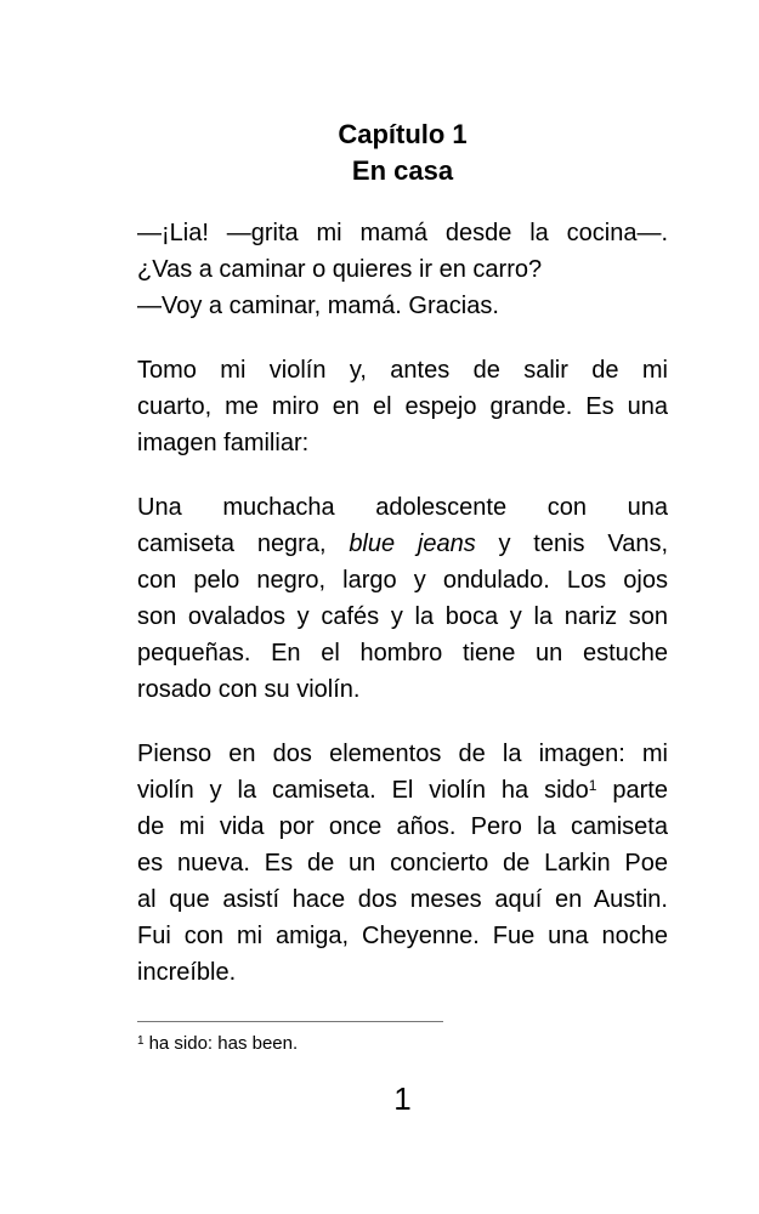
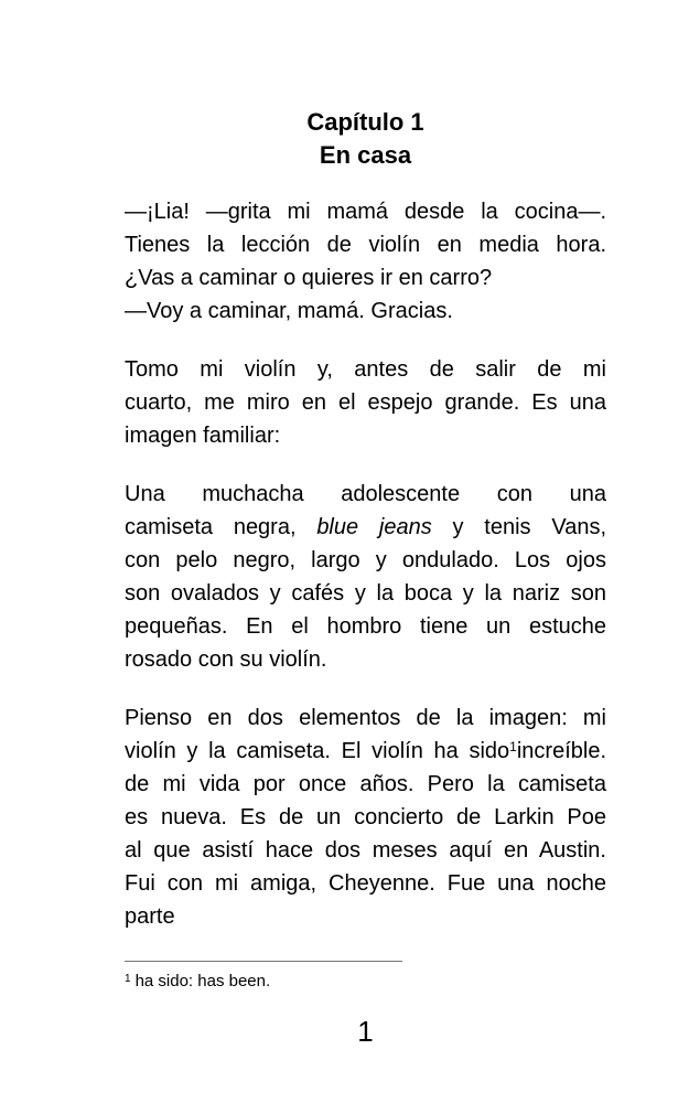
  Capítulo 1
  En casa
  —¡Lia! —grita mi mamá desde la cocina—.
+ Tienes la lección de violín en media hora.
  ¿Vas a caminar o quieres ir en carro?
  —Voy a caminar, mamá. Gracias.
  Tomo mi violín y, antes de salir de mi
  cuarto, me miro en el espejo grande. Es una
  imagen familiar:
  Una muchacha adolescente con una
  camiseta negra, blue jeans y tenis Vans,
  con pelo negro, largo y ondulado. Los ojos
  son ovalados y cafés y la boca y la nariz son
  pequeñas. En el hombro tiene un estuche
  rosado con su violín.
  Pienso en dos elementos de la imagen: mi
- violín y la camiseta. El violín ha sido1 parte
+ violín y la camiseta. El violín ha sido1increíble.
  de mi vida por once años. Pero la camiseta
  es nueva. Es de un concierto de Larkin Poe
  al que asistí hace dos meses aquí en Austin.
  Fui con mi amiga, Cheyenne. Fue una noche
- increíble.
+ parte
  1 ha sido: has been.
  1
